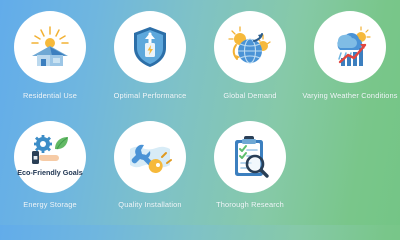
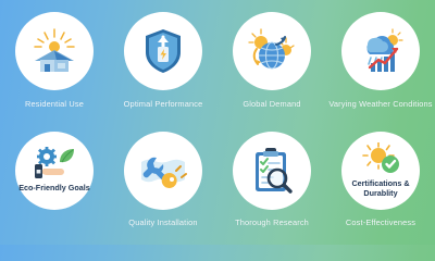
  Residential Use
  Optimal Performance
  Global Demand
  Varying Weather Conditions
  Eco-Friendly Goals
- Energy Storage
  Quality Installation
  Thorough Research
+ Certifications & Durablity
+ Cost-Effectiveness
